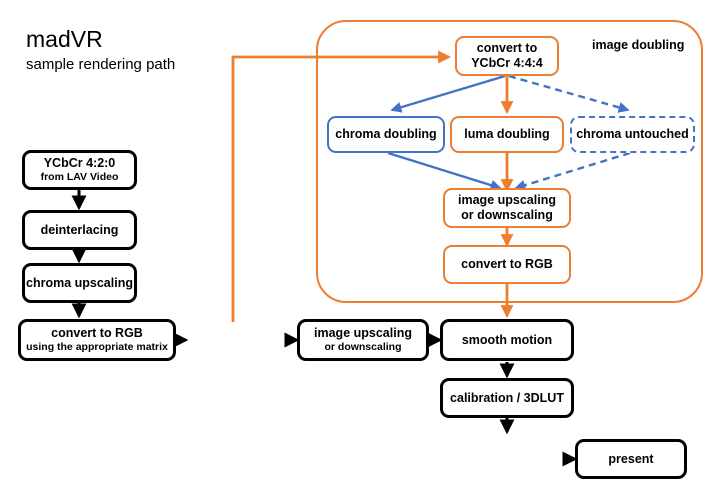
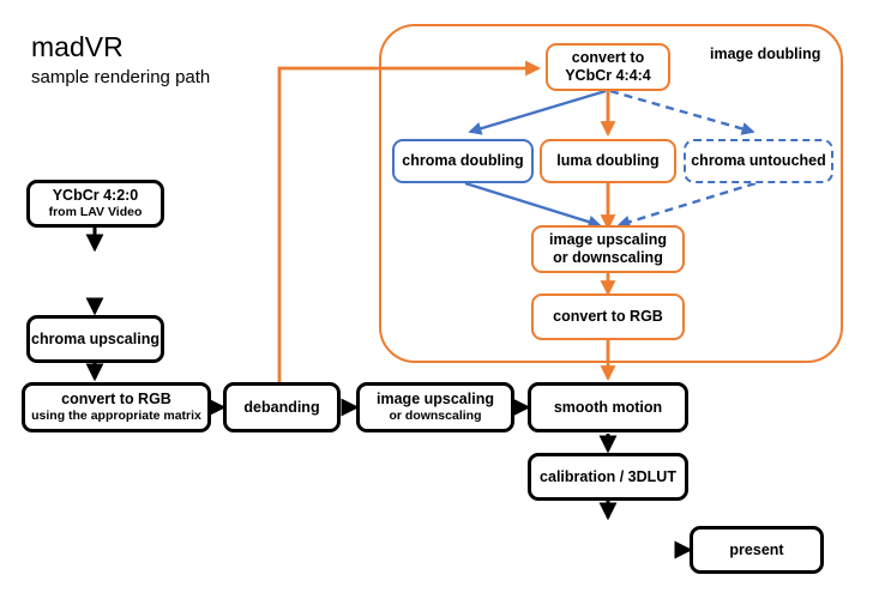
  madVR
  sample rendering path
  image doubling
  YCbCr 4:2:0
  from LAV Video
- deinterlacing
  chroma upscaling
  convert to RGB
  using the appropriate matrix
+ debanding
  image upscaling
  or downscaling
  smooth motion
  calibration / 3DLUT
  present
  convert to
  YCbCr 4:4:4
  chroma doubling
  luma doubling
  chroma untouched
  image upscaling
  or downscaling
  convert to RGB
